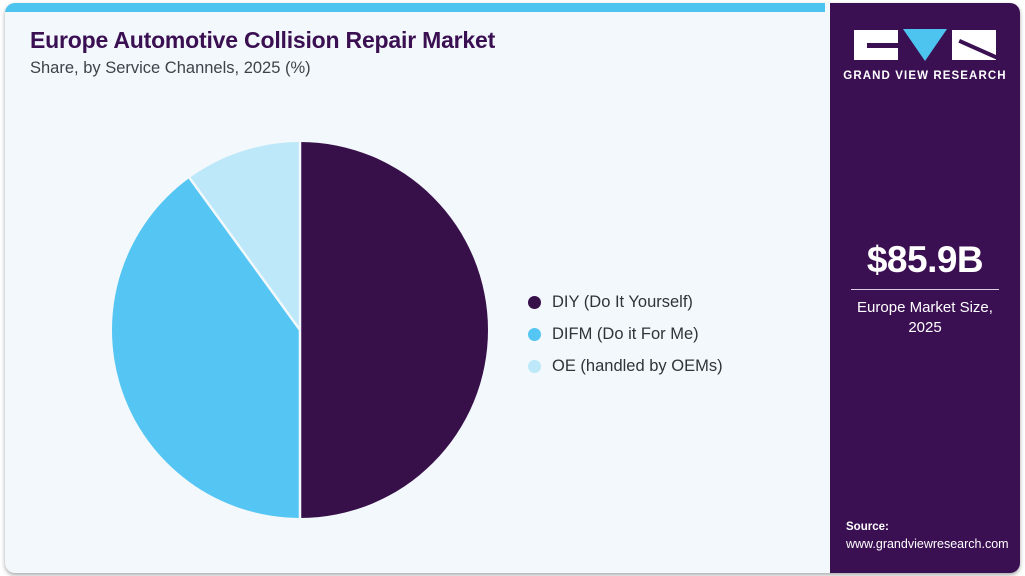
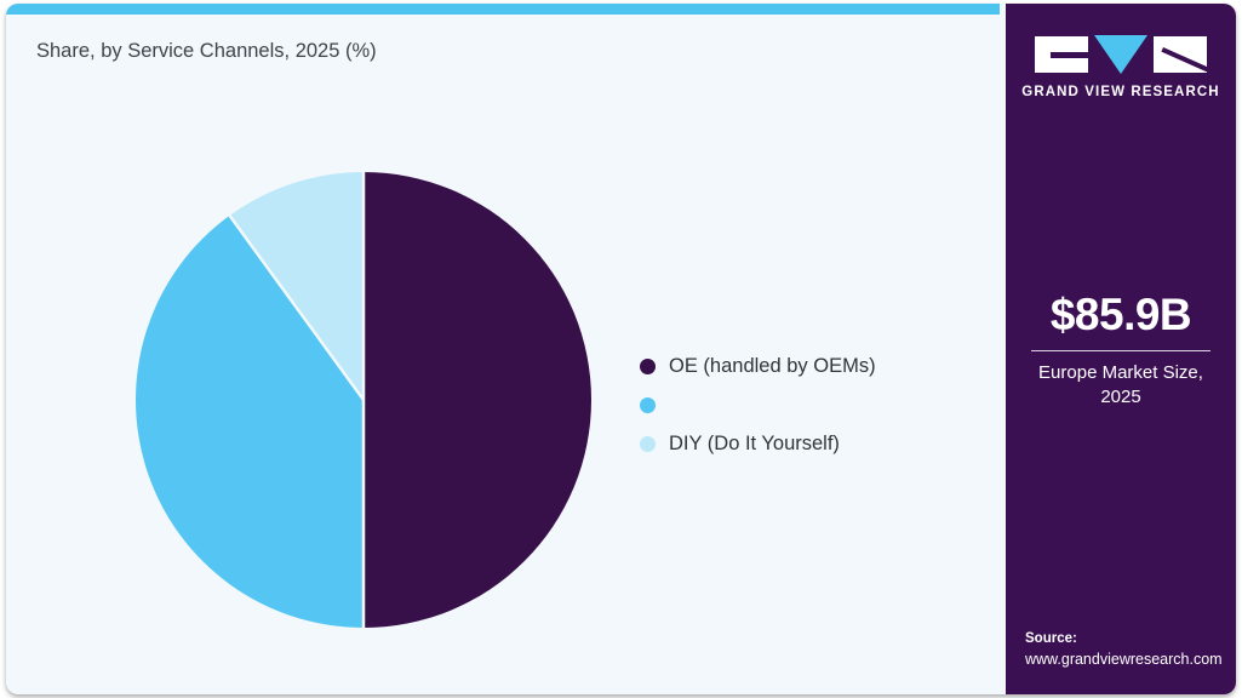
- Europe Automotive Collision Repair Market
  Share, by Service Channels, 2025 (%)
- DIY (Do It Yourself)
+ OE (handled by OEMs)
- DIFM (Do it For Me)
- OE (handled by OEMs)
+ DIY (Do It Yourself)
  GRAND VIEW RESEARCH
  $85.9B
  Europe Market Size, 2025
  Source:
  www.grandviewresearch.com
